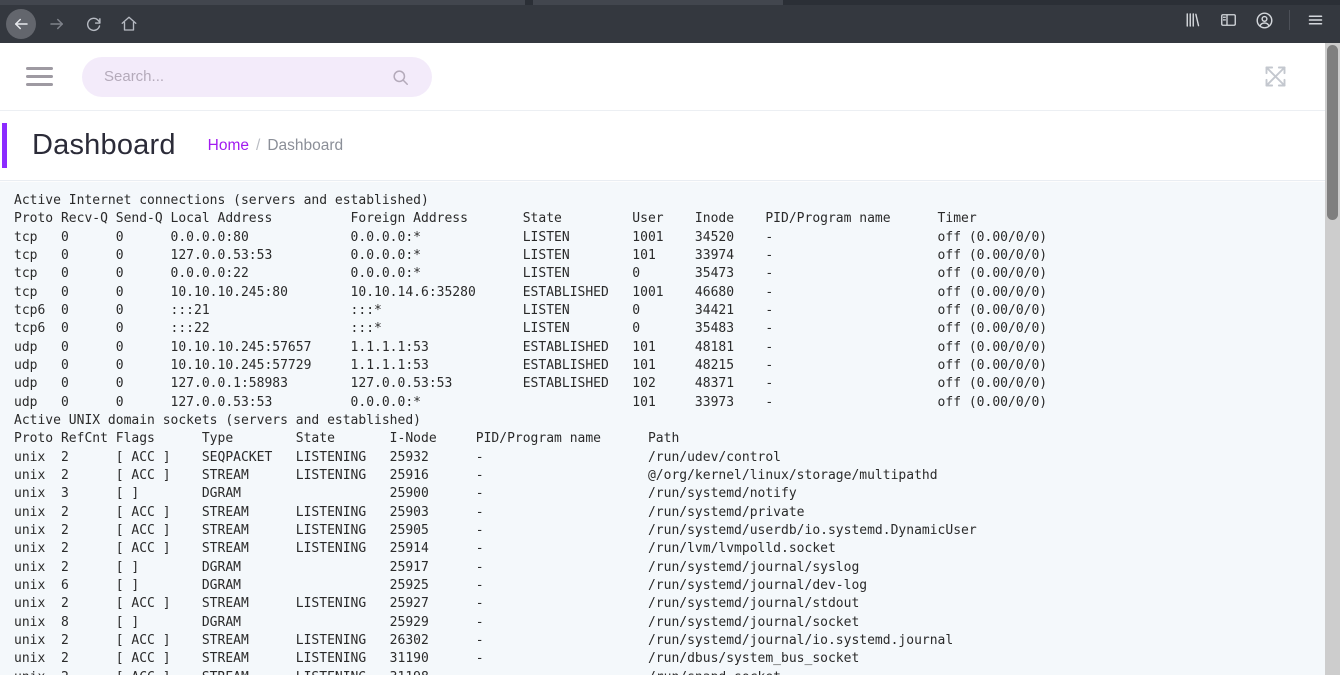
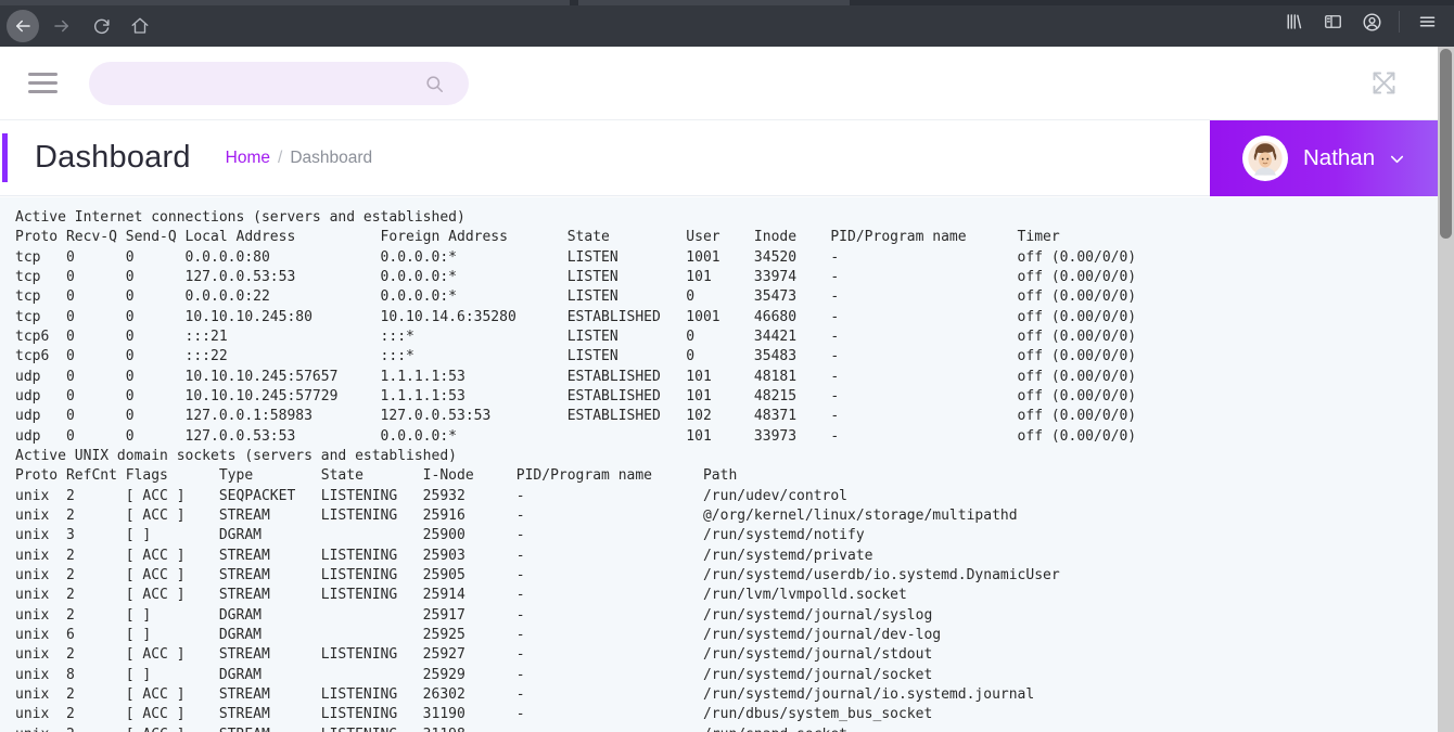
- Search...
  Dashboard
  Home
  /
  Dashboard
+ Nathan
  Active Internet connections (servers and established)
  Proto Recv-Q Send-Q Local Address Foreign Address State User Inode PID/Program name Timer
  tcp 0 0 0.0.0.0:80 0.0.0.0:* LISTEN 1001 34520 - off (0.00/0/0)
  tcp 0 0 127.0.0.53:53 0.0.0.0:* LISTEN 101 33974 - off (0.00/0/0)
  tcp 0 0 0.0.0.0:22 0.0.0.0:* LISTEN 0 35473 - off (0.00/0/0)
  tcp 0 0 10.10.10.245:80 10.10.14.6:35280 ESTABLISHED 1001 46680 - off (0.00/0/0)
  tcp6 0 0 :::21 :::* LISTEN 0 34421 - off (0.00/0/0)
  tcp6 0 0 :::22 :::* LISTEN 0 35483 - off (0.00/0/0)
  udp 0 0 10.10.10.245:57657 1.1.1.1:53 ESTABLISHED 101 48181 - off (0.00/0/0)
  udp 0 0 10.10.10.245:57729 1.1.1.1:53 ESTABLISHED 101 48215 - off (0.00/0/0)
  udp 0 0 127.0.0.1:58983 127.0.0.53:53 ESTABLISHED 102 48371 - off (0.00/0/0)
  udp 0 0 127.0.0.53:53 0.0.0.0:* 101 33973 - off (0.00/0/0)
  Active UNIX domain sockets (servers and established)
  Proto RefCnt Flags Type State I-Node PID/Program name Path
  unix 2 [ ACC ] SEQPACKET LISTENING 25932 - /run/udev/control
  unix 2 [ ACC ] STREAM LISTENING 25916 - @/org/kernel/linux/storage/multipathd
  unix 3 [ ] DGRAM 25900 - /run/systemd/notify
  unix 2 [ ACC ] STREAM LISTENING 25903 - /run/systemd/private
  unix 2 [ ACC ] STREAM LISTENING 25905 - /run/systemd/userdb/io.systemd.DynamicUser
  unix 2 [ ACC ] STREAM LISTENING 25914 - /run/lvm/lvmpolld.socket
  unix 2 [ ] DGRAM 25917 - /run/systemd/journal/syslog
  unix 6 [ ] DGRAM 25925 - /run/systemd/journal/dev-log
  unix 2 [ ACC ] STREAM LISTENING 25927 - /run/systemd/journal/stdout
  unix 8 [ ] DGRAM 25929 - /run/systemd/journal/socket
  unix 2 [ ACC ] STREAM LISTENING 26302 - /run/systemd/journal/io.systemd.journal
  unix 2 [ ACC ] STREAM LISTENING 31190 - /run/dbus/system_bus_socket
